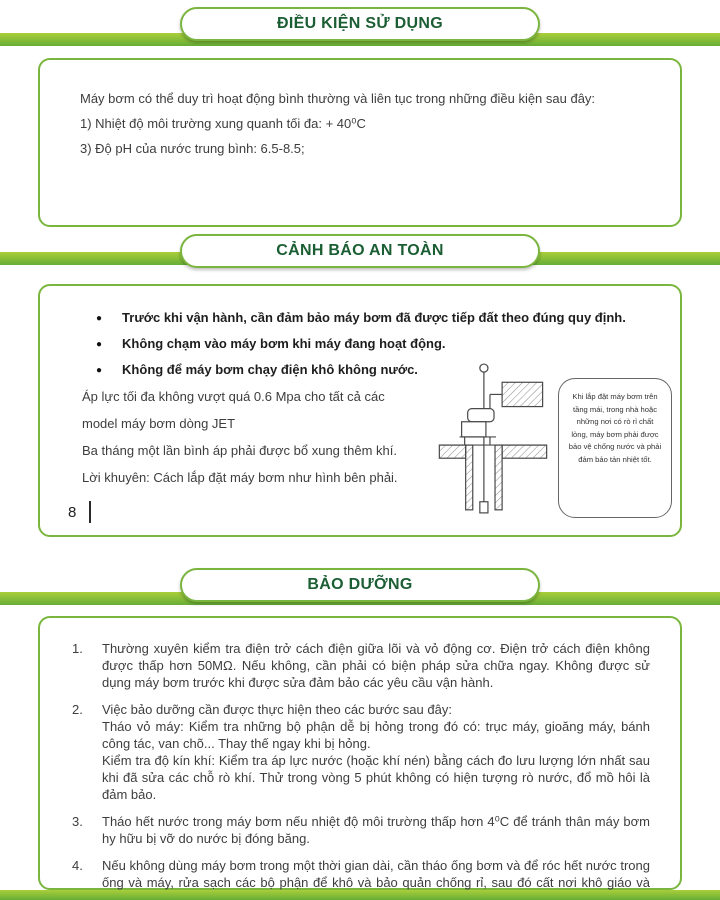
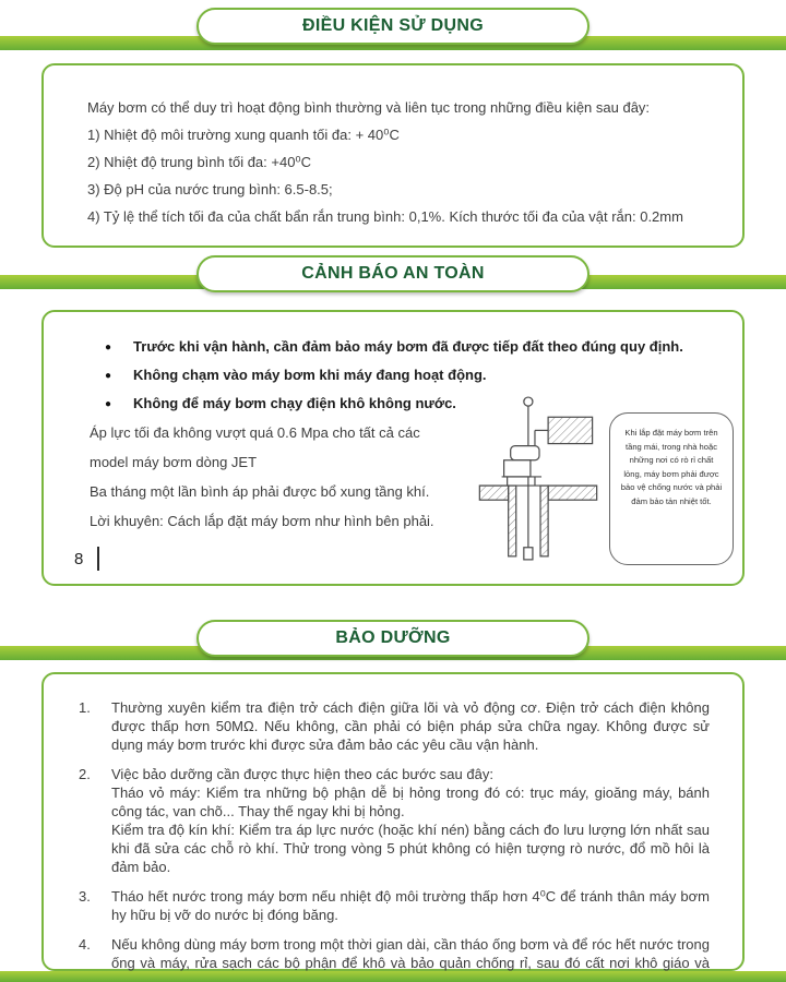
  ĐIỀU KIỆN SỬ DỤNG
  Máy bơm có thể duy trì hoạt động bình thường và liên tục trong những điều kiện sau đây:
  1) Nhiệt độ môi trường xung quanh tối đa: + 40⁰C
+ 2) Nhiệt độ trung bình tối đa: +40⁰C
  3) Độ pH của nước trung bình: 6.5-8.5;
+ 4) Tỷ lệ thể tích tối đa của chất bẩn rắn trung bình: 0,1%. Kích thước tối đa của vật rắn: 0.2mm
  CẢNH BÁO AN TOÀN
  ●
  Trước khi vận hành, cần đảm bảo máy bơm đã được tiếp đất theo đúng quy định.
  ●
  Không chạm vào máy bơm khi máy đang hoạt động.
  ●
  Không để máy bơm chạy điện khô không nước.
  Áp lực tối đa không vượt quá 0.6 Mpa cho tất cả các
  model máy bơm dòng JET
- Ba tháng một lần bình áp phải được bổ xung thêm khí.
+ Ba tháng một lần bình áp phải được bổ xung tầng khí.
  Lời khuyên: Cách lắp đặt máy bơm như hình bên phải.
  Khi lắp đặt máy bơm trên tầng mái, trong nhà hoặc những nơi có rò rỉ chất lỏng, máy bơm phải được bảo vệ chống nước và phải đảm bảo tản nhiệt tốt.
  8
  BẢO DƯỠNG
  1.
  Thường xuyên kiểm tra điện trở cách điện giữa lõi và vỏ động cơ. Điện trở cách điện không được thấp hơn 50MΩ. Nếu không, cần phải có biện pháp sửa chữa ngay. Không được sử dụng máy bơm trước khi được sửa đảm bảo các yêu cầu vận hành.
  2.
  Việc bảo dưỡng cần được thực hiện theo các bước sau đây:
  Tháo vỏ máy: Kiểm tra những bộ phận dễ bị hỏng trong đó có: trục máy, gioăng máy, bánh công tác, van chõ... Thay thế ngay khi bị hỏng.
  Kiểm tra độ kín khí: Kiểm tra áp lực nước (hoặc khí nén) bằng cách đo lưu lượng lớn nhất sau khi đã sửa các chỗ rò khí. Thử trong vòng 5 phút không có hiện tượng rò nước, đổ mồ hôi là đảm bảo.
  3.
  Tháo hết nước trong máy bơm nếu nhiệt độ môi trường thấp hơn 4⁰C để tránh thân máy bơm hy hữu bị vỡ do nước bị đóng băng.
  4.
  Nếu không dùng máy bơm trong một thời gian dài, cần tháo ống bơm và để róc hết nước trong ống và máy, rửa sạch các bộ phận để khô và bảo quản chống rỉ, sau đó cất nơi khô giáo và
